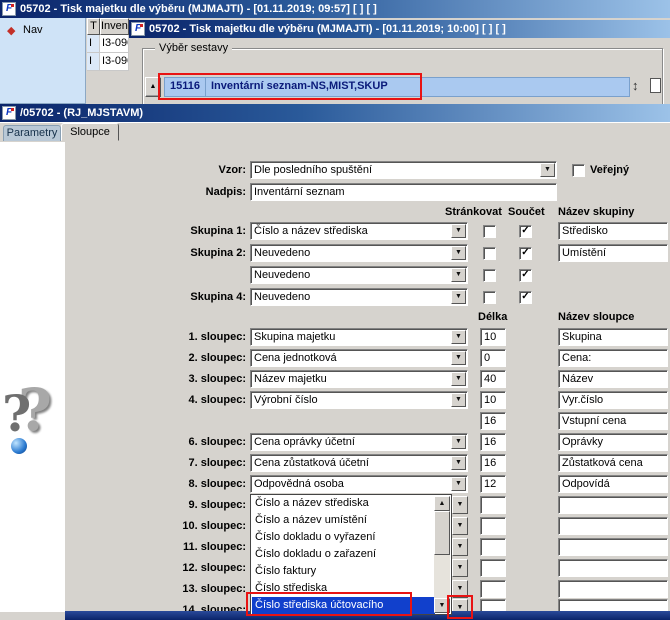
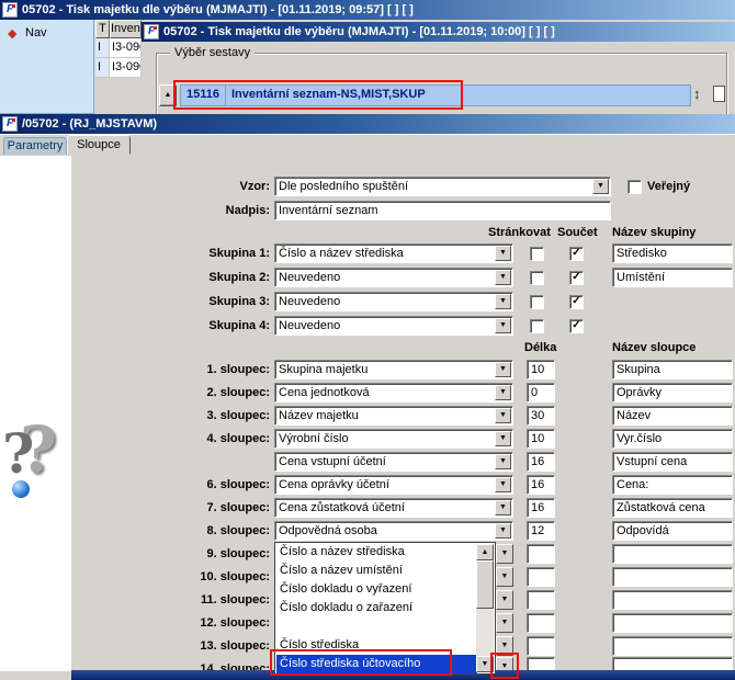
  F
  05702 - Tisk majetku dle výběru (MJMAJTI) - [01.11.2019; 09:57] [ ] [ ]
  ◆
  Nav
  T
  Inven
  I
  I3-09
  I
  I3-09
  F
  05702 - Tisk majetku dle výběru (MJMAJTI) - [01.11.2019; 10:00] [ ] [ ]
  Výběr sestavy
  15116
  Inventární seznam-NS,MIST,SKUP
  ↕
  F
  /05702 - (RJ_MJSTAVM)
  Parametry
  Sloupce
  ?
  ?
  Vzor:
  Dle posledního spuštění
  Veřejný
  Nadpis:
  Inventární seznam
  Stránkovat
  Součet
  Název skupiny
  Skupina 1:
  Číslo a název střediska
  ✓
  Středisko
  Skupina 2:
  Neuvedeno
  ✓
  Umístění
+ Skupina 3:
  Neuvedeno
  ✓
  Skupina 4:
  Neuvedeno
  ✓
  Délka
  Název sloupce
  1. sloupec:
  Skupina majetku
  10
  Skupina
  2. sloupec:
  Cena jednotková
  0
- Cena:
+ Oprávky
  3. sloupec:
  Název majetku
- 40
+ 30
  Název
  4. sloupec:
  Výrobní číslo
  10
  Vyr.číslo
+ Cena vstupní účetní
  16
  Vstupní cena
  6. sloupec:
  Cena oprávky účetní
  16
- Oprávky
+ Cena:
  7. sloupec:
  Cena zůstatková účetní
  16
  Zůstatková cena
  8. sloupec:
  Odpovědná osoba
  12
  Odpovídá
  9. sloupec:
  10. sloupec:
  11. sloupec:
  12. sloupec:
  13. sloupec:
  14. sloupec:
  Číslo a název střediska
  Číslo a název umístění
  Číslo dokladu o vyřazení
  Číslo dokladu o zařazení
- Číslo faktury
  Číslo střediska
  Číslo střediska účtovacího
